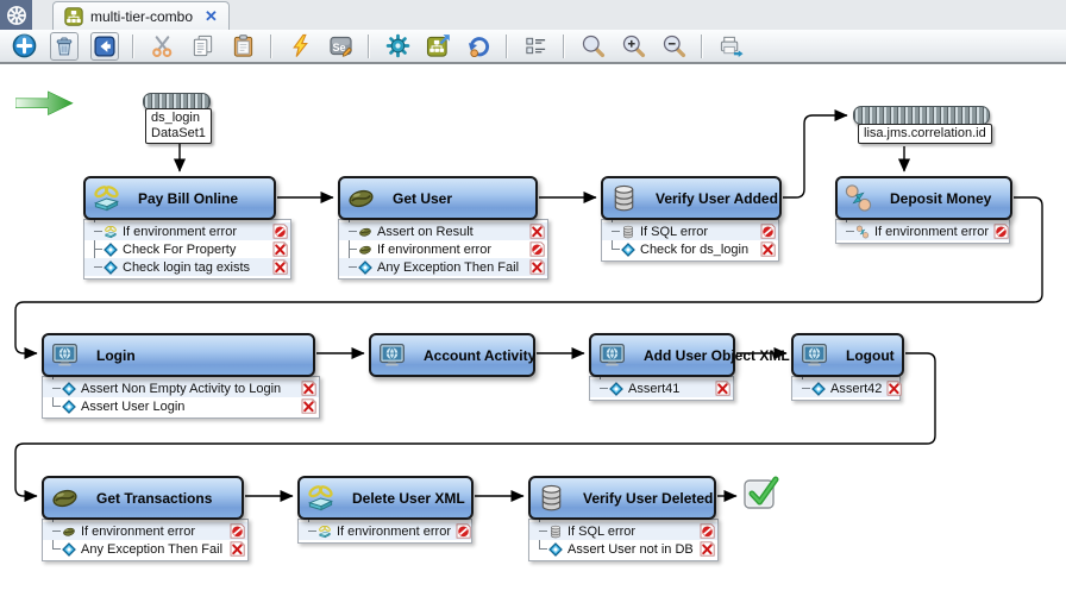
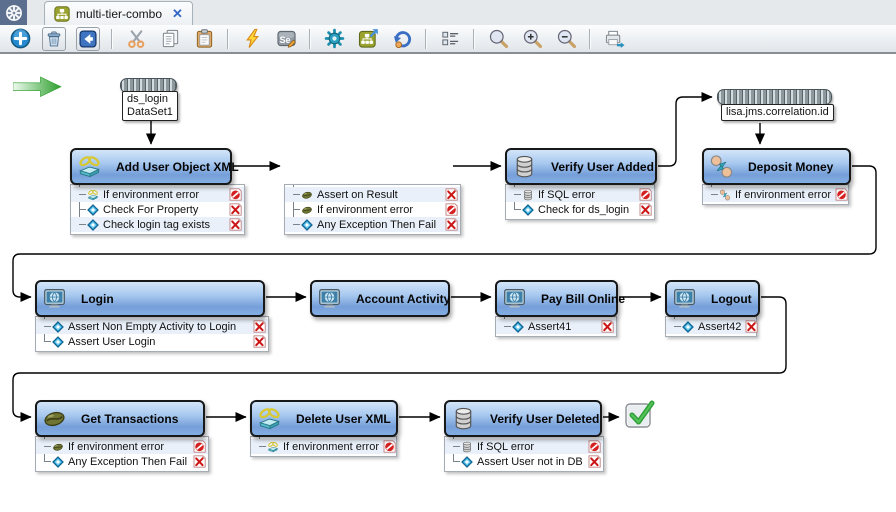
  multi-tier-combo
  ✕
  Se
  ds_login
  DataSet1
  lisa.jms.correlation.id
- Pay Bill Online
+ Add User Object XML
  If environment error
  Check For Property
  Check login tag exists
- Get User
  Assert on Result
  If environment error
  Any Exception Then Fail
  Verify User Added
  If SQL error
  Check for ds_login
  Deposit Money
  If environment error
  Login
  Assert Non Empty Activity to Login
  Assert User Login
  Account Activity
- Add User Object XML
+ Pay Bill Online
  Assert41
  Logout
  Assert42
  Get Transactions
  If environment error
  Any Exception Then Fail
  Delete User XML
  If environment error
  Verify User Deleted
  If SQL error
  Assert User not in DB
